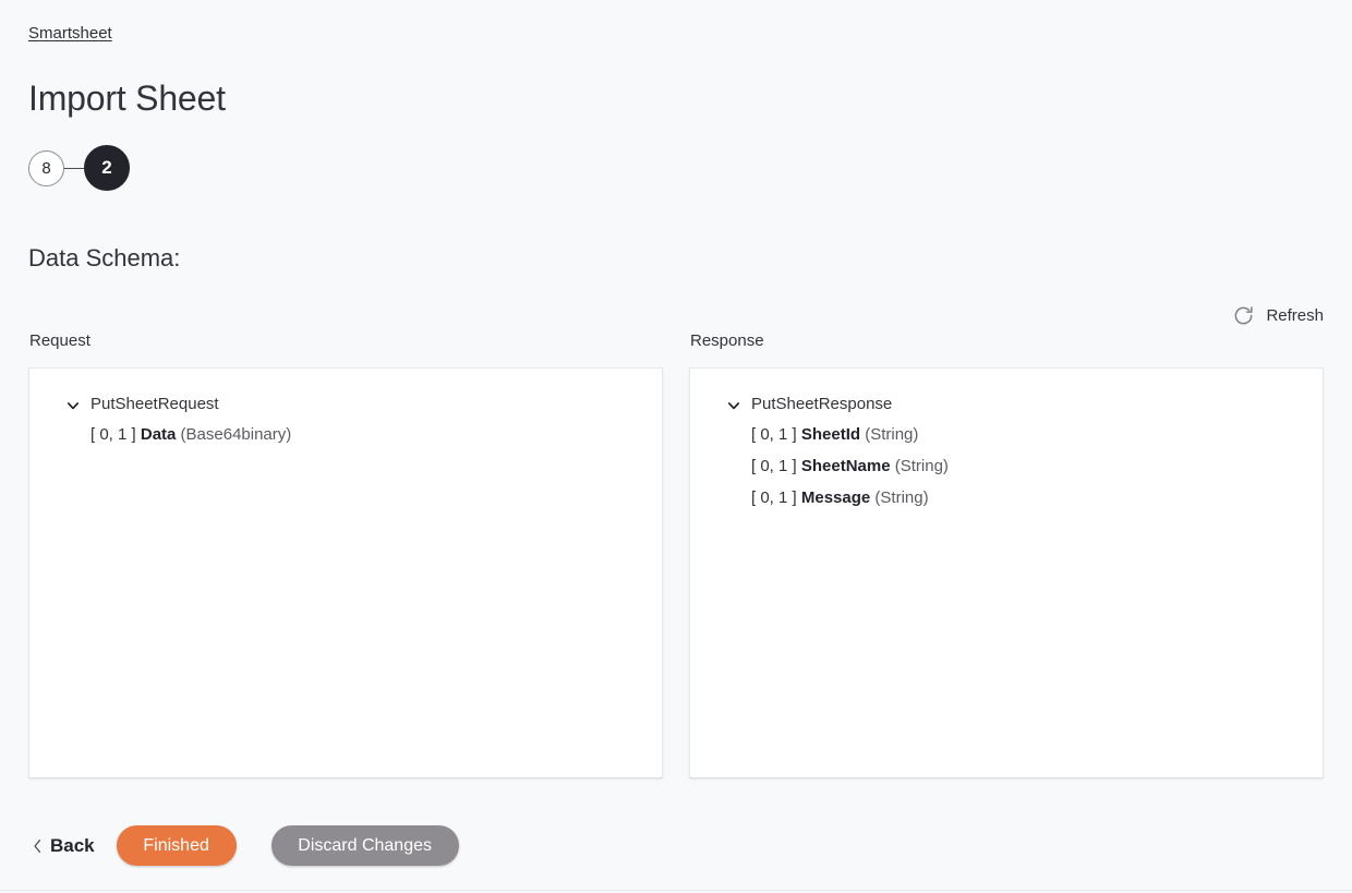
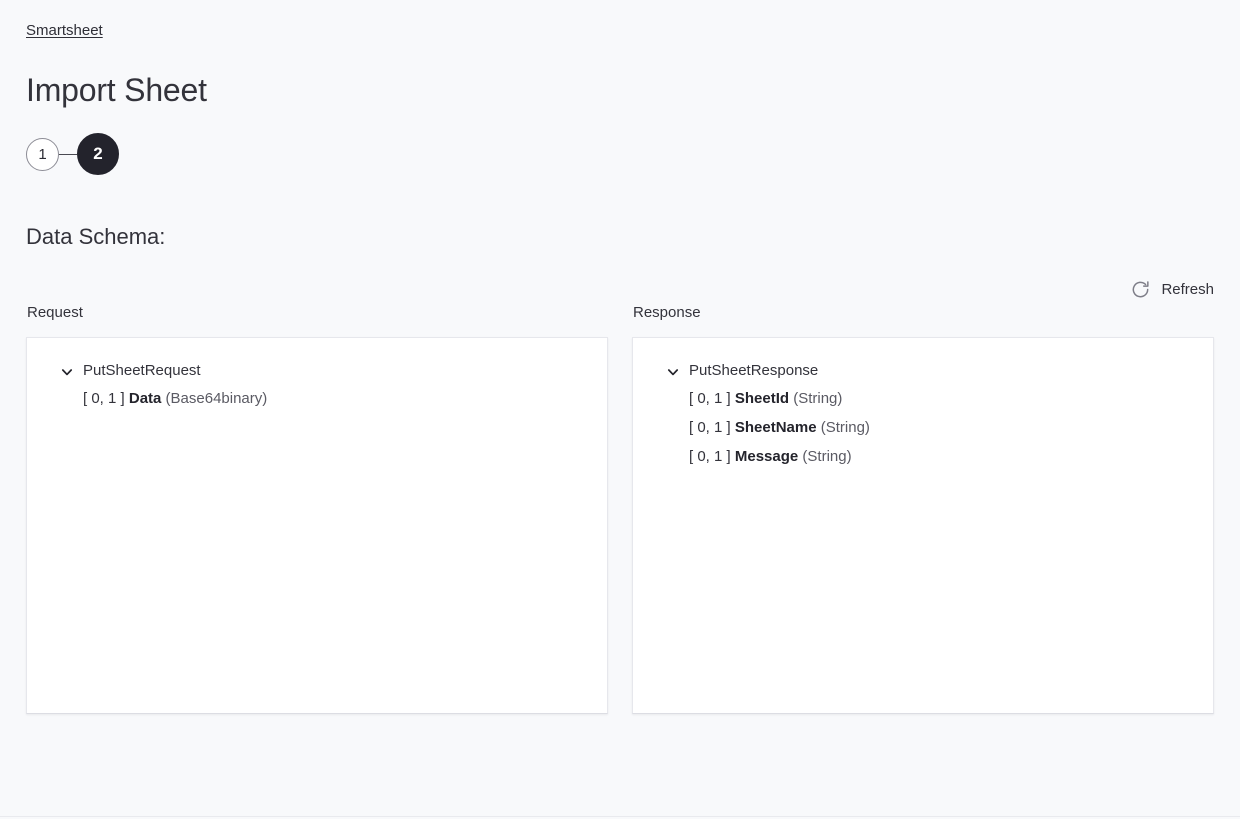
  Smartsheet
  Import Sheet
- 8
+ 1
  2
  Data Schema:
  Refresh
  Request
  PutSheetRequest
  [ 0, 1 ]
  Data
  (Base64binary)
  Response
  PutSheetResponse
  [ 0, 1 ]
  SheetId
  (String)
  [ 0, 1 ]
  SheetName
  (String)
  [ 0, 1 ]
  Message
  (String)
- Back
- Finished
- Discard Changes
